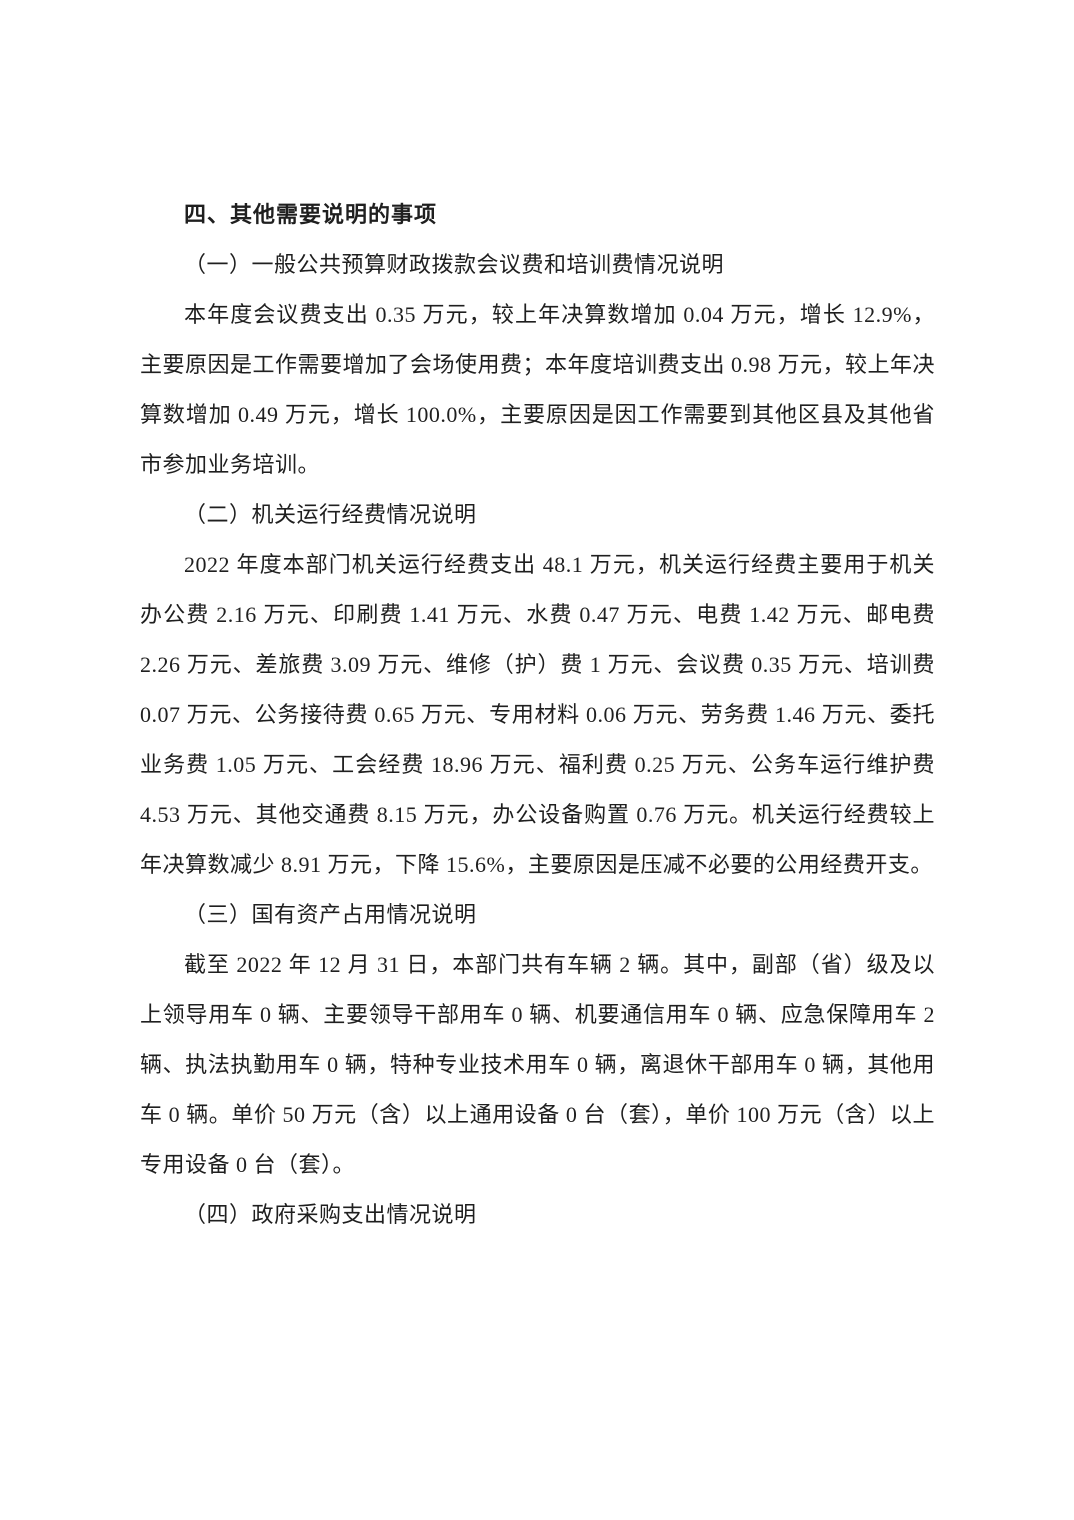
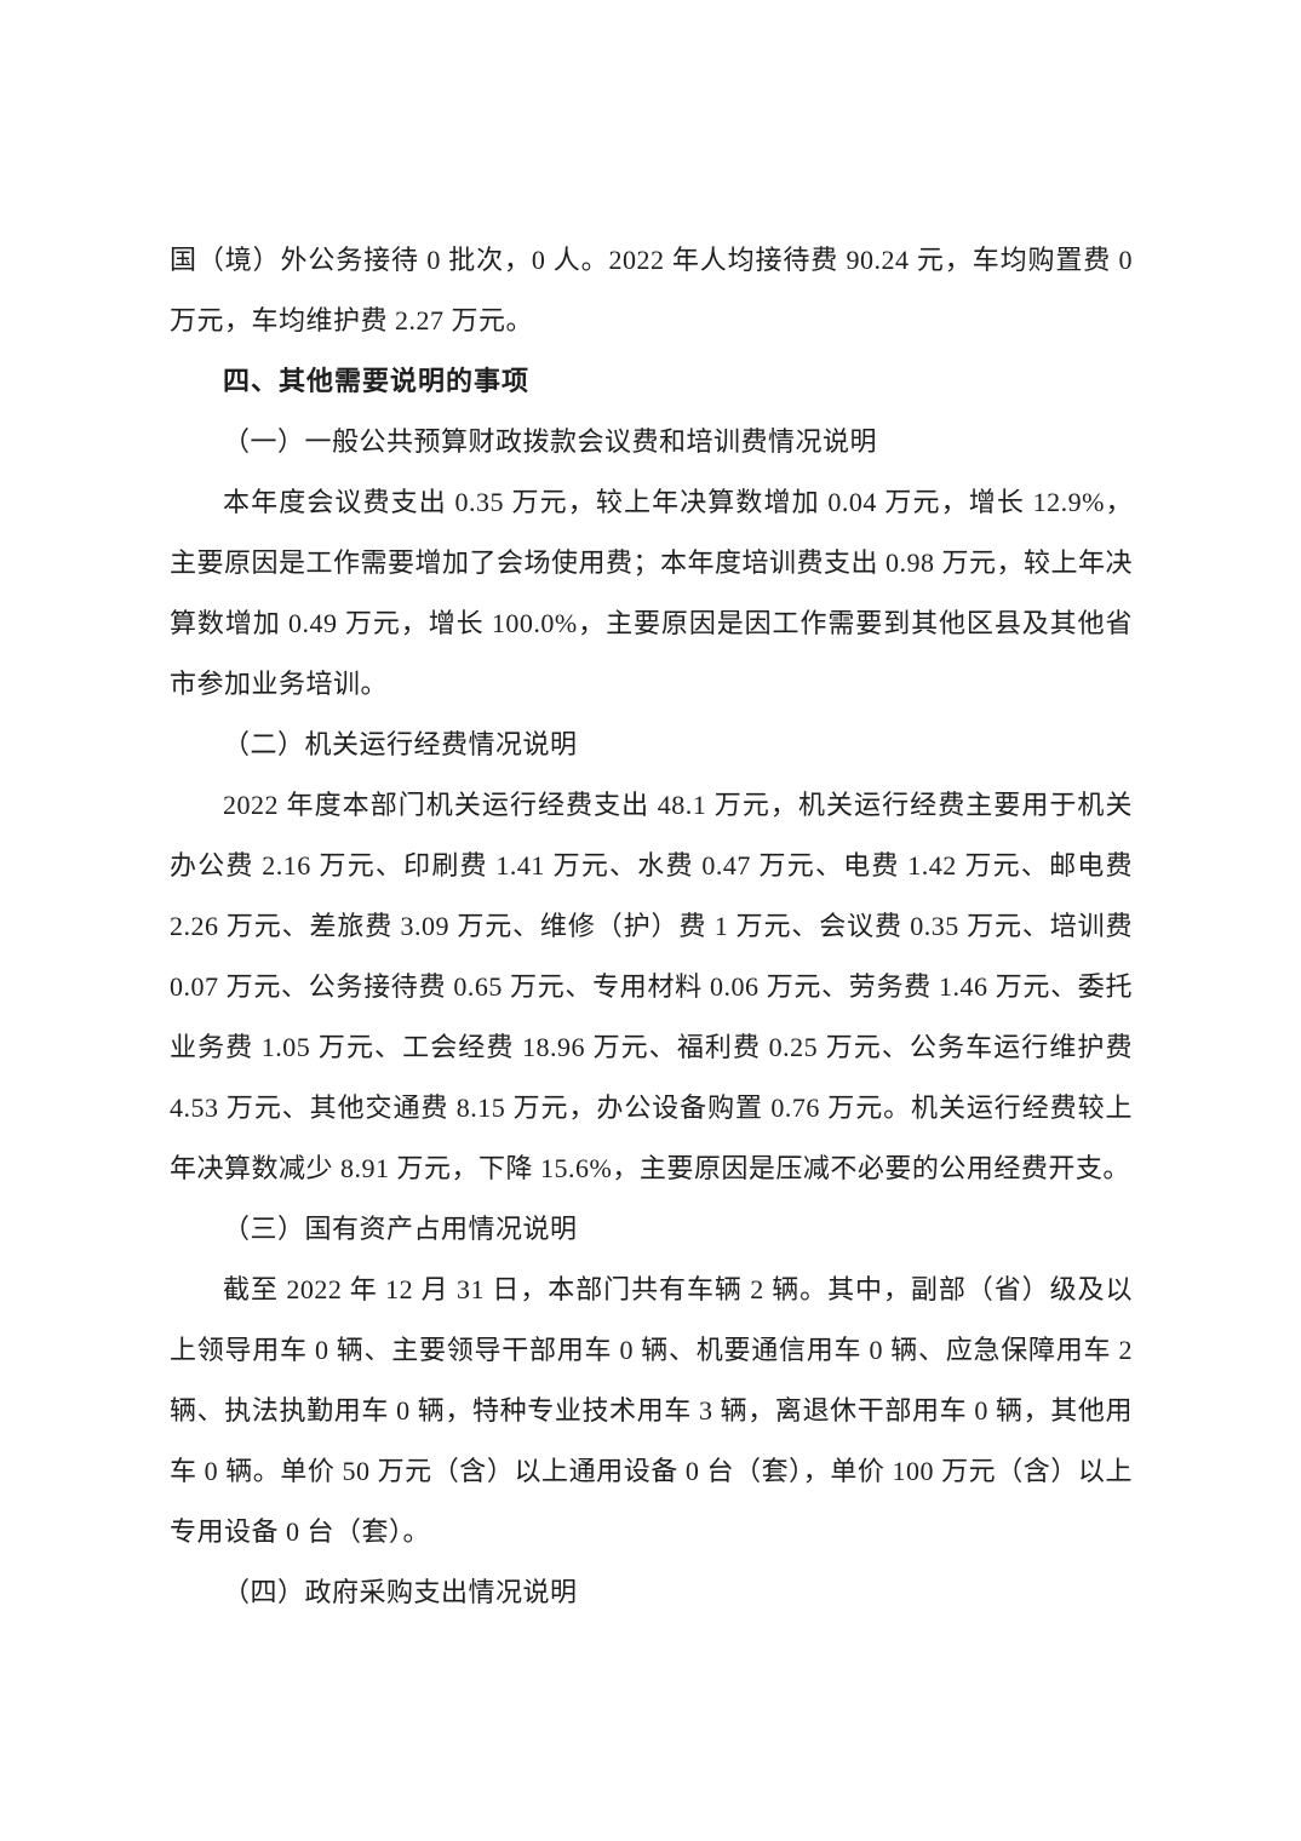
+ 国（境）外公务接待 0 批次，0 人。2022 年人均接待费 90.24 元，车均购置费 0 万元，车均维护费 2.27 万元。
  四、其他需要说明的事项
  （一）一般公共预算财政拨款会议费和培训费情况说明
  本年度会议费支出 0.35 万元，较上年决算数增加 0.04 万元，增长 12.9%，主要原因是工作需要增加了会场使用费；本年度培训费支出 0.98 万元，较上年决算数增加 0.49 万元，增长 100.0%，主要原因是因工作需要到其他区县及其他省市参加业务培训。
  （二）机关运行经费情况说明
  2022 年度本部门机关运行经费支出 48.1 万元，机关运行经费主要用于机关办公费 2.16 万元、印刷费 1.41 万元、水费 0.47 万元、电费 1.42 万元、邮电费 2.26 万元、差旅费 3.09 万元、维修（护）费 1 万元、会议费 0.35 万元、培训费 0.07 万元、公务接待费 0.65 万元、专用材料 0.06 万元、劳务费 1.46 万元、委托业务费 1.05 万元、工会经费 18.96 万元、福利费 0.25 万元、公务车运行维护费 4.53 万元、其他交通费 8.15 万元，办公设备购置 0.76 万元。机关运行经费较上年决算数减少 8.91 万元，下降 15.6%，主要原因是压减不必要的公用经费开支。
  （三）国有资产占用情况说明
- 截至 2022 年 12 月 31 日，本部门共有车辆 2 辆。其中，副部（省）级及以上领导用车 0 辆、主要领导干部用车 0 辆、机要通信用车 0 辆、应急保障用车 2 辆、执法执勤用车 0 辆，特种专业技术用车 0 辆，离退休干部用车 0 辆，其他用车 0 辆。单价 50 万元（含）以上通用设备 0 台（套），单价 100 万元（含）以上专用设备 0 台（套）。
+ 截至 2022 年 12 月 31 日，本部门共有车辆 2 辆。其中，副部（省）级及以上领导用车 0 辆、主要领导干部用车 0 辆、机要通信用车 0 辆、应急保障用车 2 辆、执法执勤用车 0 辆，特种专业技术用车 3 辆，离退休干部用车 0 辆，其他用车 0 辆。单价 50 万元（含）以上通用设备 0 台（套），单价 100 万元（含）以上专用设备 0 台（套）。
  （四）政府采购支出情况说明
